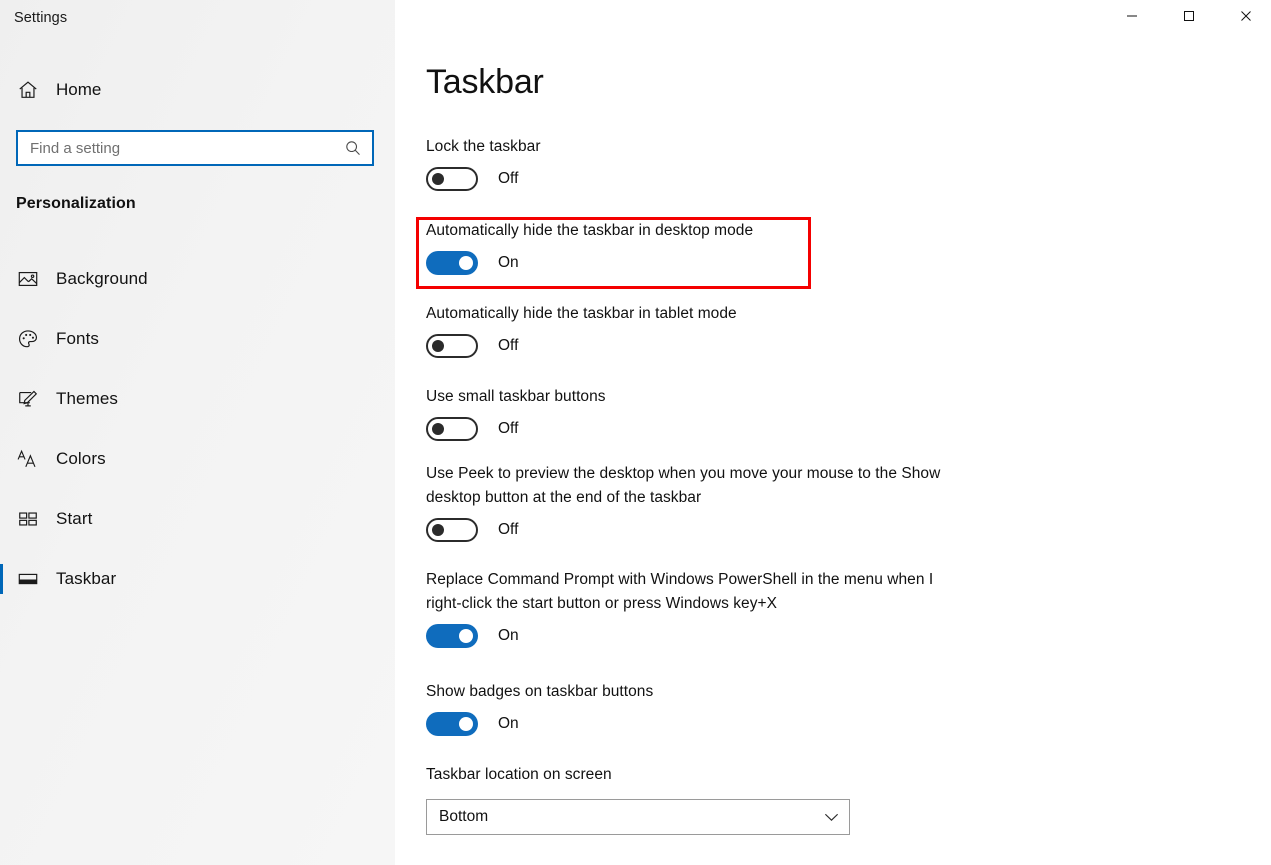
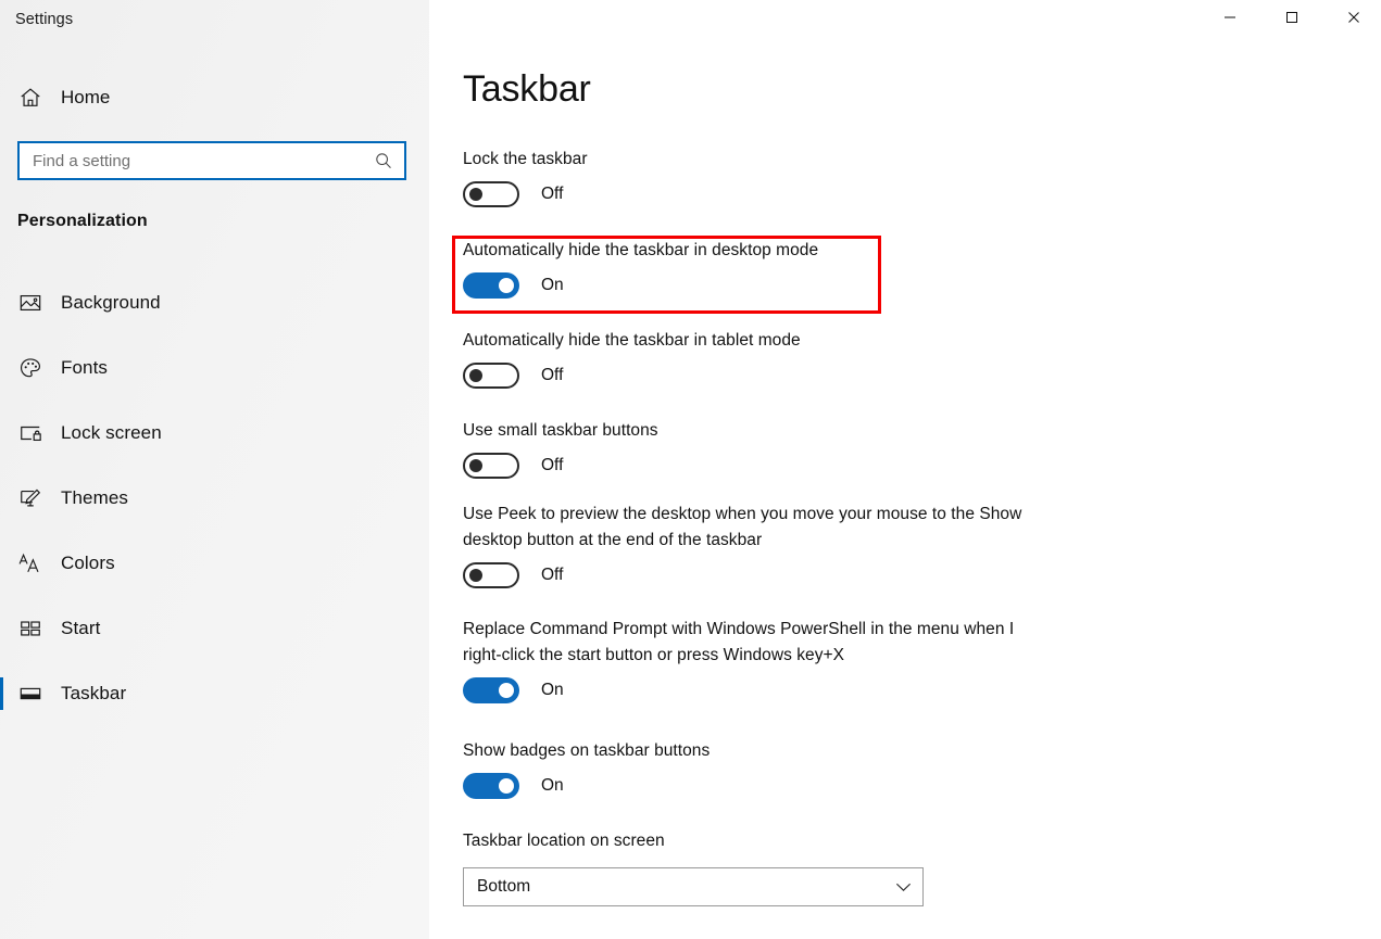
  Settings
  Home
  Find a setting
  Personalization
  Background
  Fonts
+ Lock screen
  Themes
  Colors
  Start
  Taskbar
  Taskbar
  Lock the taskbar
  Off
  Automatically hide the taskbar in desktop mode
  On
  Automatically hide the taskbar in tablet mode
  Off
  Use small taskbar buttons
  Off
  Use Peek to preview the desktop when you move your mouse to the Show desktop button at the end of the taskbar
  Off
  Replace Command Prompt with Windows PowerShell in the menu when I right-click the start button or press Windows key+X
  On
  Show badges on taskbar buttons
  On
  Taskbar location on screen
  Bottom
